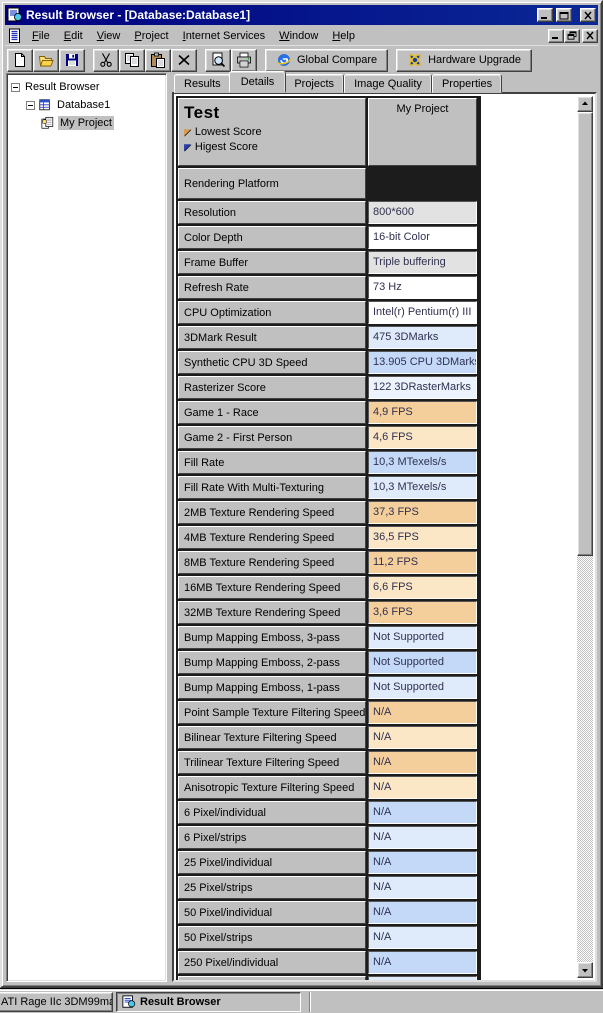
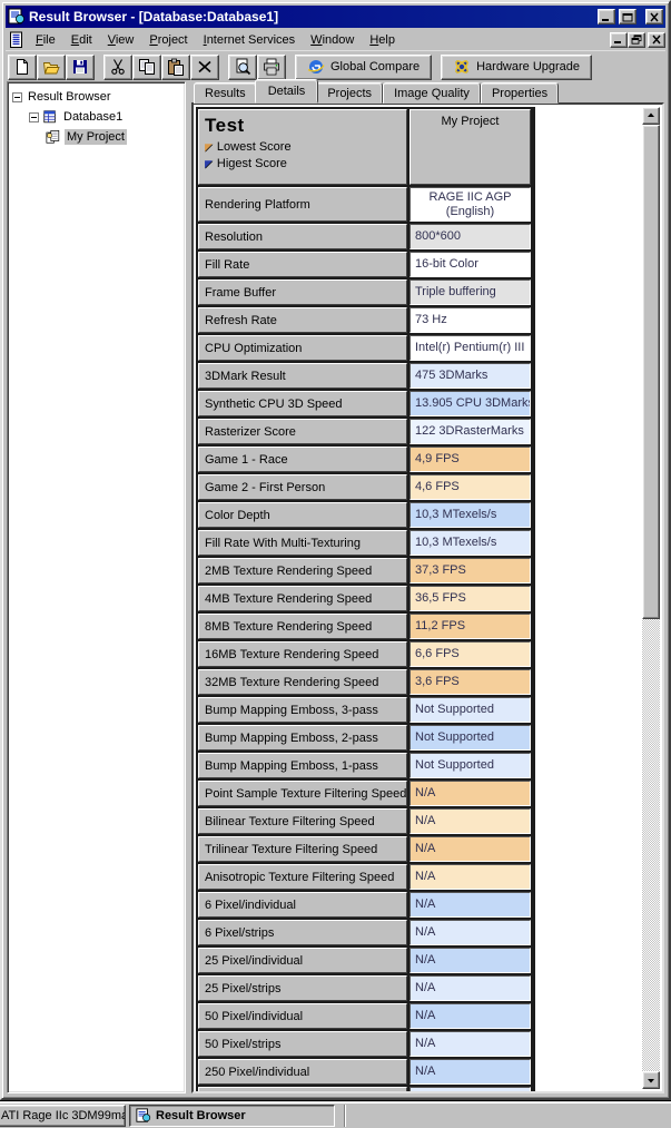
  Result Browser - [Database:Database1]
  File
  Edit
  View
  Project
  Internet Services
  Window
  Help
  Global Compare
  Hardware Upgrade
  Result Browser
  Database1
  My Project
  Results
  Details
  Projects
  Image Quality
  Properties
  Test
  ◤
  Lowest Score
  ◤
  Higest Score
  My Project
  Rendering Platform
+ RAGE IIC AGP
+ (English)
  Resolution
  800*600
- Color Depth
+ Fill Rate
  16-bit Color
  Frame Buffer
  Triple buffering
  Refresh Rate
  73 Hz
  CPU Optimization
  Intel(r) Pentium(r) III
  3DMark Result
  475 3DMarks
  Synthetic CPU 3D Speed
  13.905 CPU 3DMark
  Rasterizer Score
  122 3DRasterMarks
  Game 1 - Race
  4,9 FPS
  Game 2 - First Person
  4,6 FPS
- Fill Rate
+ Color Depth
  10,3 MTexels/s
  Fill Rate With Multi-Texturing
  10,3 MTexels/s
  2MB Texture Rendering Speed
  37,3 FPS
  4MB Texture Rendering Speed
  36,5 FPS
  8MB Texture Rendering Speed
  11,2 FPS
  16MB Texture Rendering Speed
  6,6 FPS
  32MB Texture Rendering Speed
  3,6 FPS
  Bump Mapping Emboss, 3-pass
  Not Supported
  Bump Mapping Emboss, 2-pass
  Not Supported
  Bump Mapping Emboss, 1-pass
  Not Supported
  Point Sample Texture Filtering Speed
  N/A
  Bilinear Texture Filtering Speed
  N/A
  Trilinear Texture Filtering Speed
  N/A
  Anisotropic Texture Filtering Speed
  N/A
  6 Pixel/individual
  N/A
  6 Pixel/strips
  N/A
  25 Pixel/individual
  N/A
  25 Pixel/strips
  N/A
  50 Pixel/individual
  N/A
  50 Pixel/strips
  N/A
  250 Pixel/individual
  N/A
  Result Browser
